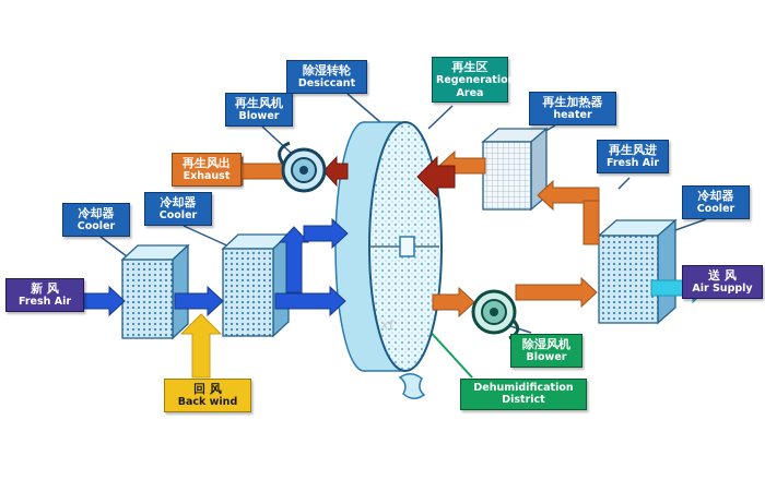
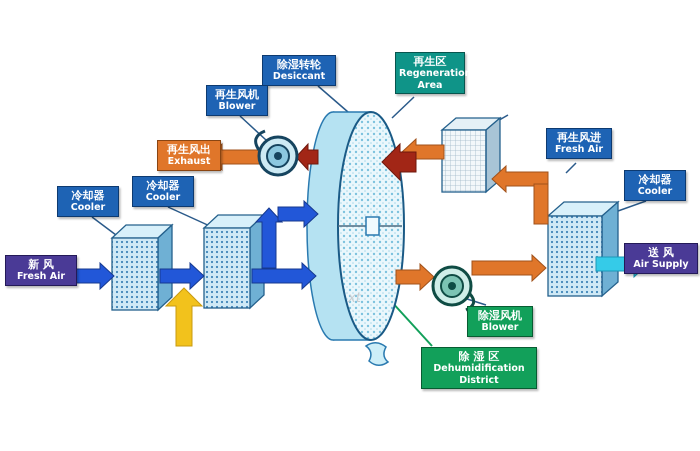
  xt
  除湿转轮
  Desiccant
  再生区
  Regeneration Area
  再生风机
  Blower
- 再生加热器
- heater
  再生风出
  Exhaust
  冷却器
  Cooler
  冷却器
  Cooler
  冷却器
  Cooler
  新 风
  Fresh Air
- 回 风
- Back wind
  再生风进
  Fresh Air
  送 风
  Air Supply
  除湿风机
  Blower
+ 除 湿 区
  Dehumidification
  District
